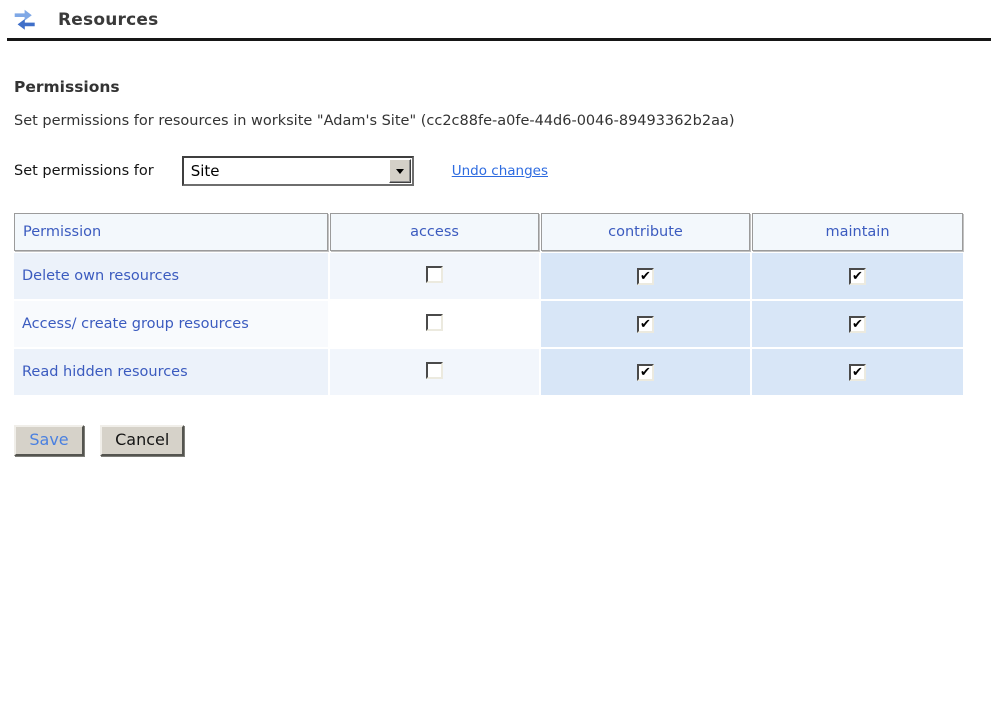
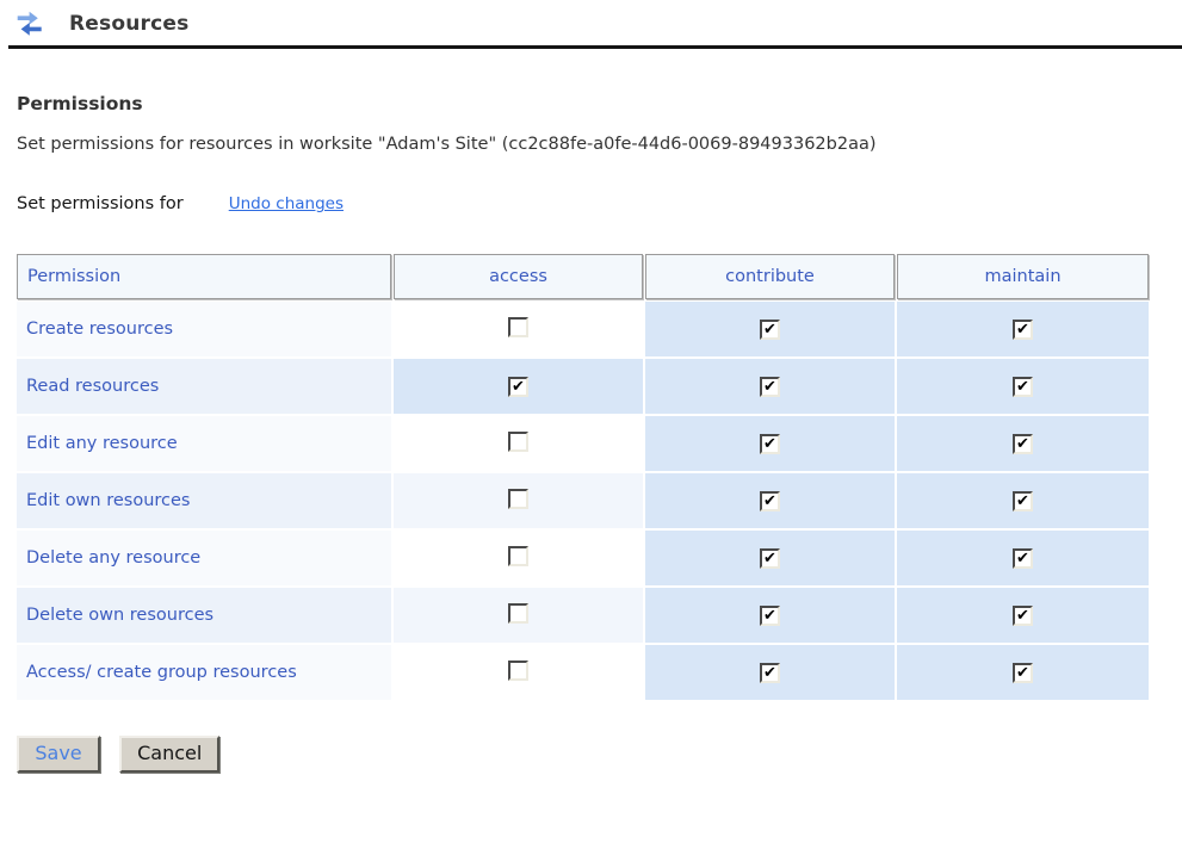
  Resources
  Permissions
- Set permissions for resources in worksite "Adam's Site" (cc2c88fe-a0fe-44d6-0046-89493362b2aa)
+ Set permissions for resources in worksite "Adam's Site" (cc2c88fe-a0fe-44d6-0069-89493362b2aa)
  Set permissions for
- Site
  Undo changes
  Permission	access	contribute	maintain
+ Create resources		✔	✔
+ Read resources	✔	✔	✔
+ Edit any resource		✔	✔
+ Edit own resources		✔	✔
+ Delete any resource		✔	✔
  Delete own resources		✔	✔
  Access/ create group resources		✔	✔
- Read hidden resources		✔	✔
  Save Cancel
